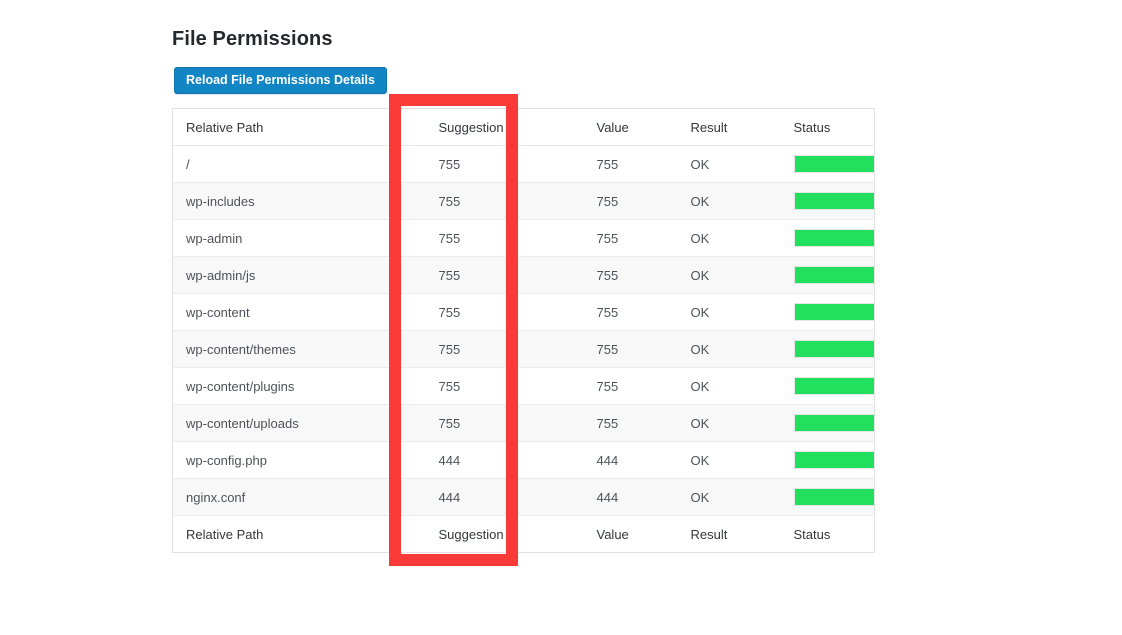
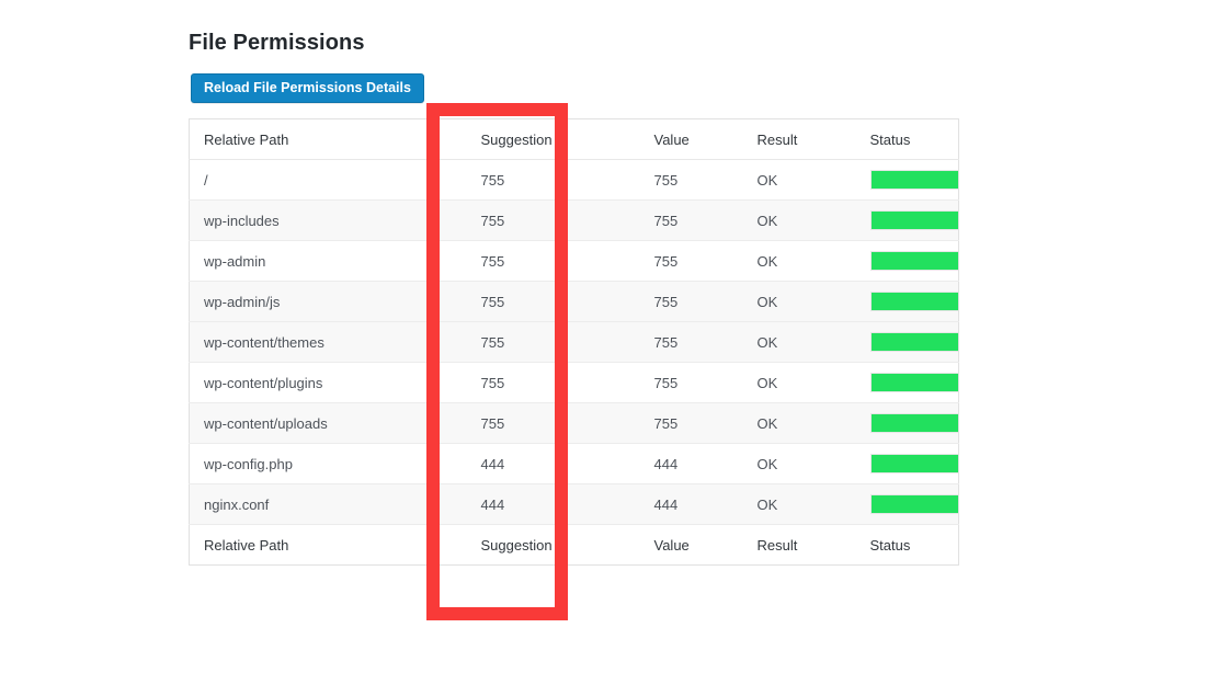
  File Permissions
  Reload File Permissions Details
  Relative Path	Suggestion	Value	Result	Status
  /	755	755	OK
  wp-includes	755	755	OK
  wp-admin	755	755	OK
  wp-admin/js	755	755	OK
- wp-content	755	755	OK
  wp-content/themes	755	755	OK
  wp-content/plugins	755	755	OK
  wp-content/uploads	755	755	OK
  wp-config.php	444	444	OK
  nginx.conf	444	444	OK
  Relative Path	Suggestion	Value	Result	Status
